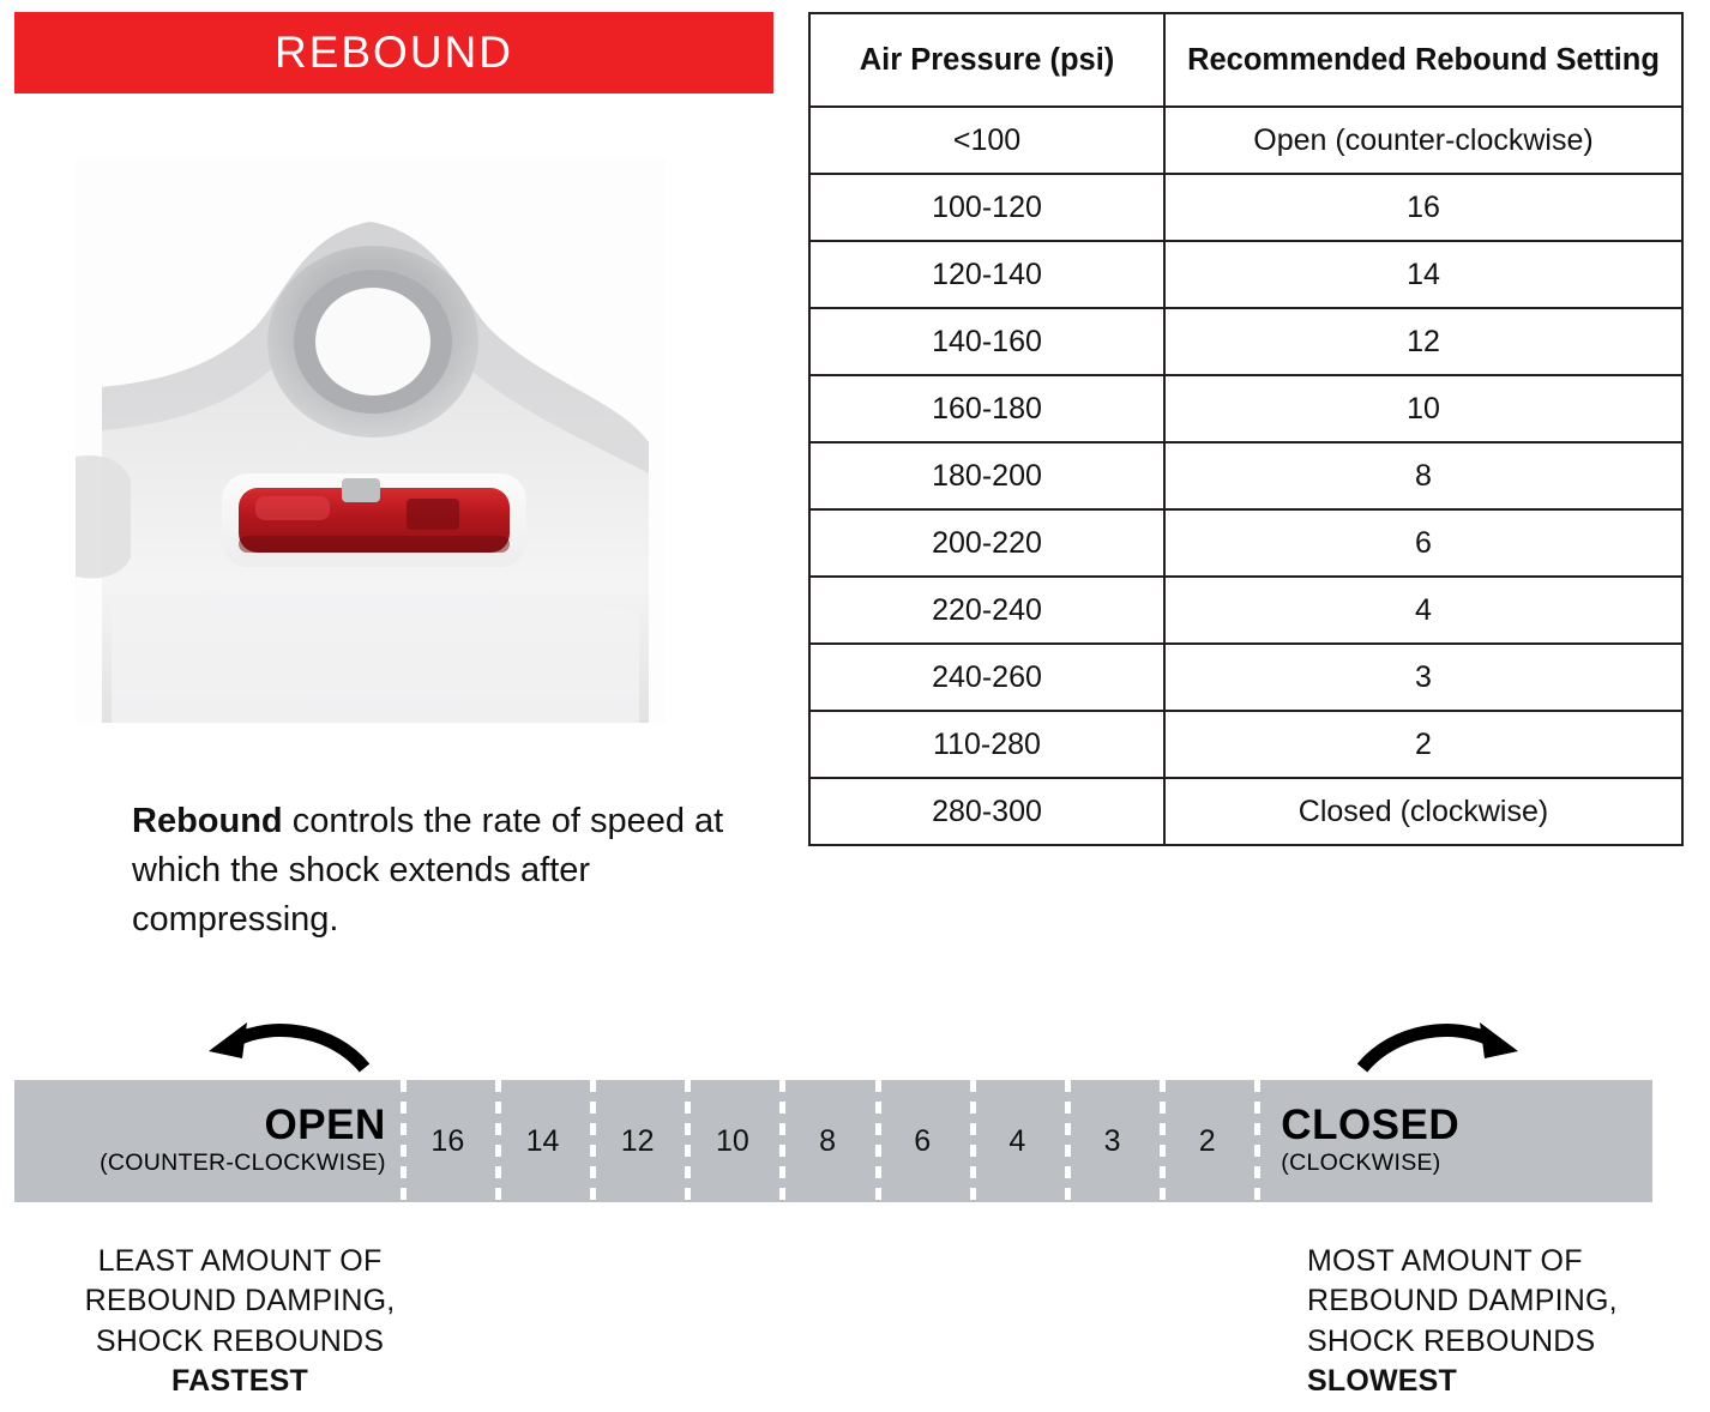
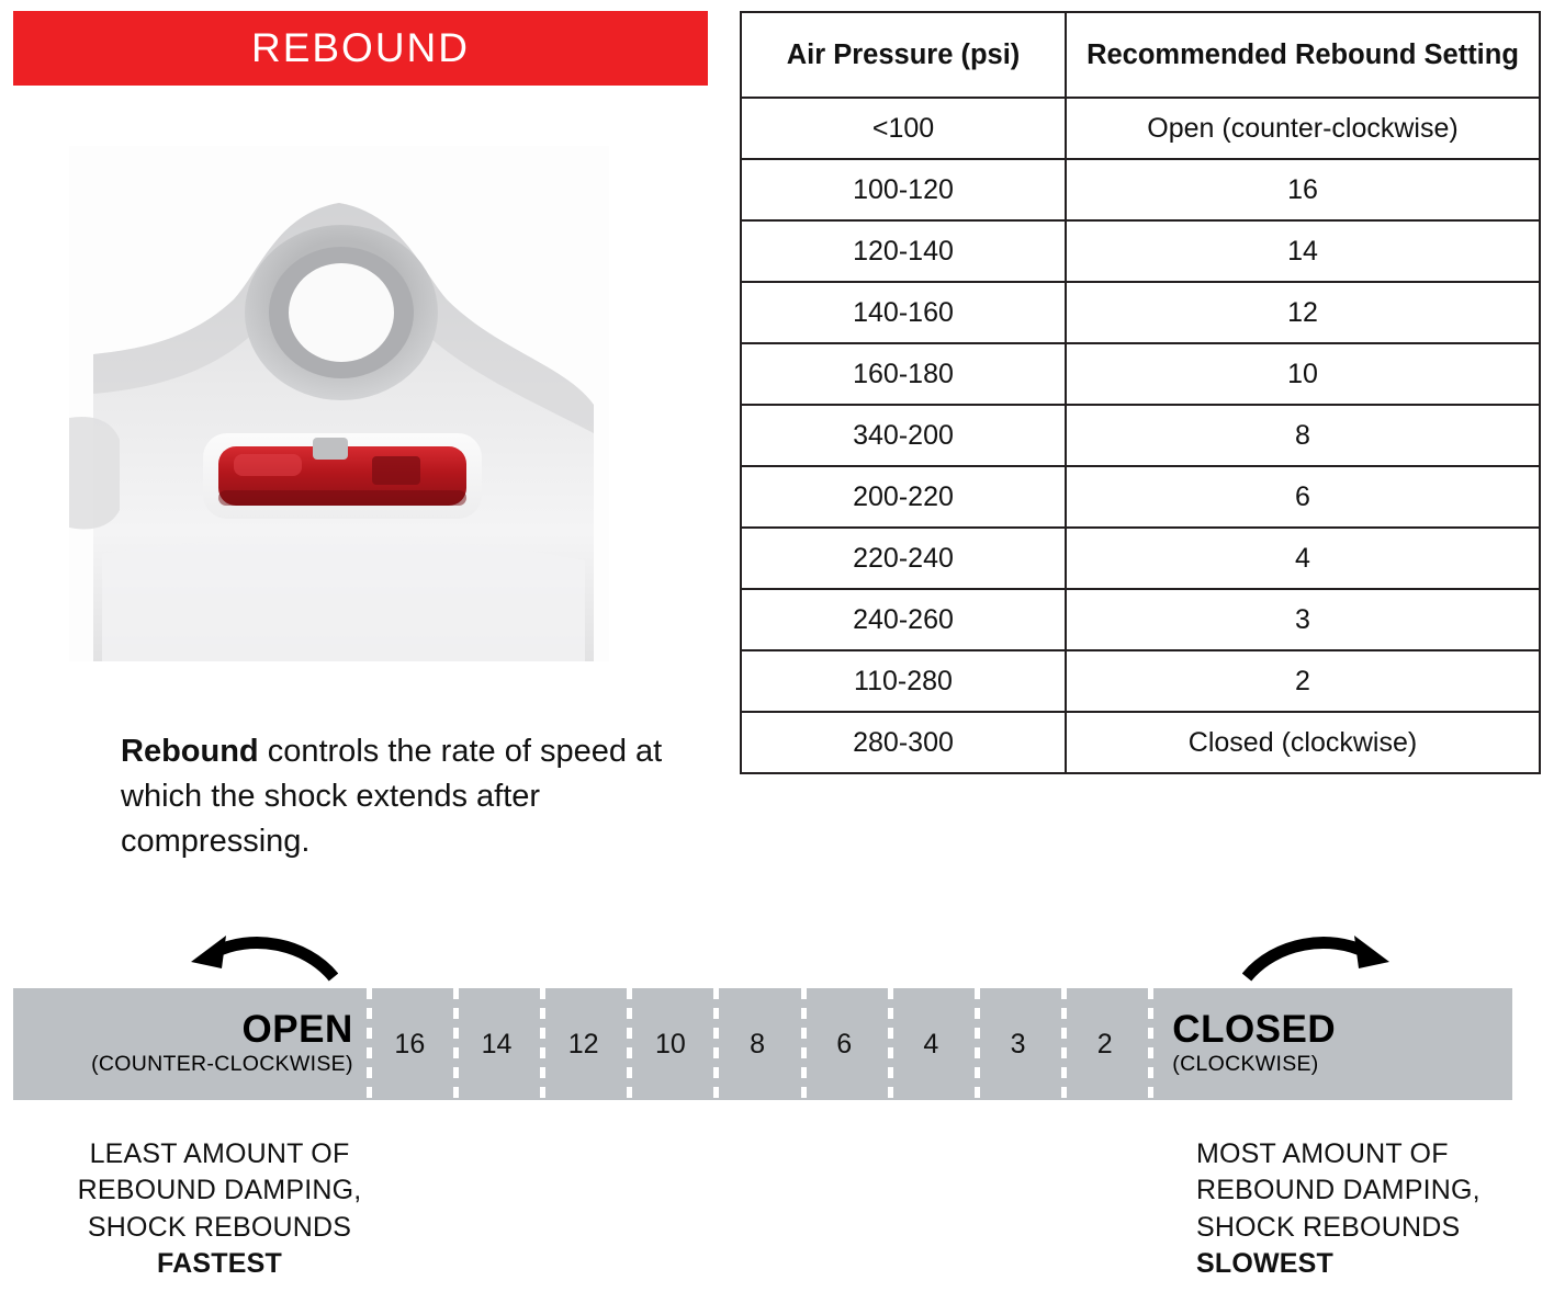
  REBOUND
  Rebound controls the rate of speed at which the shock extends after compressing.
  Air Pressure (psi)	Recommended Rebound Setting
  <100	Open (counter-clockwise)
  100-120	16
  120-140	14
  140-160	12
  160-180	10
- 180-200	8
+ 340-200	8
  200-220	6
  220-240	4
  240-260	3
  110-280	2
  280-300	Closed (clockwise)
  OPEN
  (COUNTER-CLOCKWISE)
  16
  14
  12
  10
  8
  6
  4
  3
  2
  CLOSED
  (CLOCKWISE)
  LEAST AMOUNT OF
  REBOUND DAMPING,
  SHOCK REBOUNDS
  FASTEST
  MOST AMOUNT OF
  REBOUND DAMPING,
  SHOCK REBOUNDS
  SLOWEST
